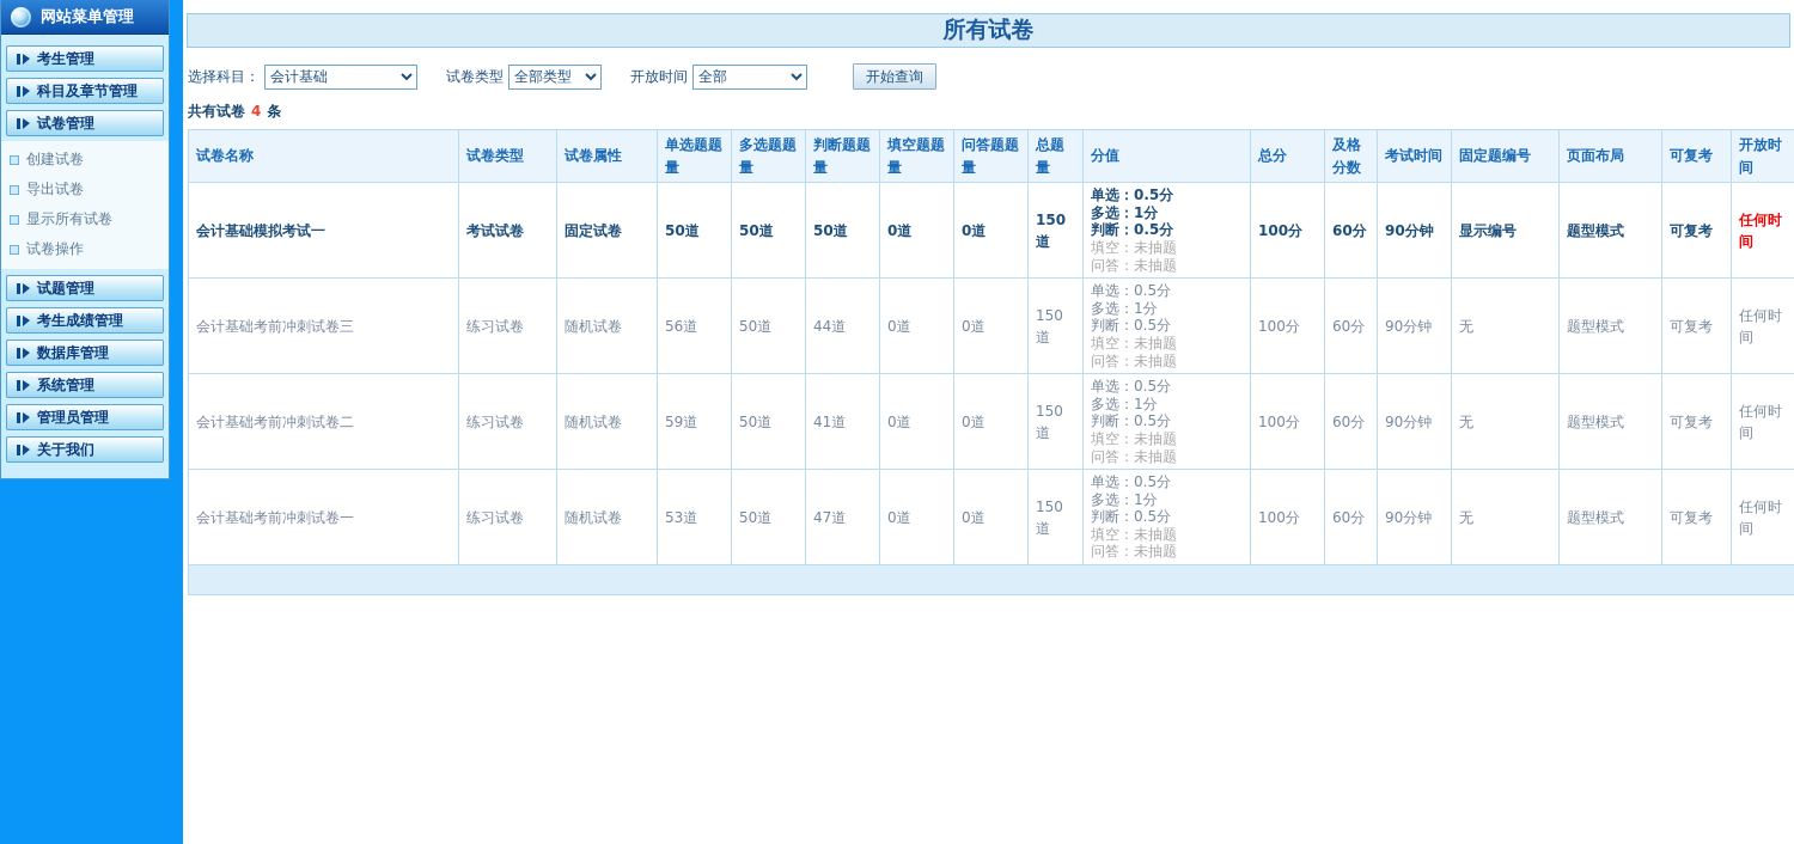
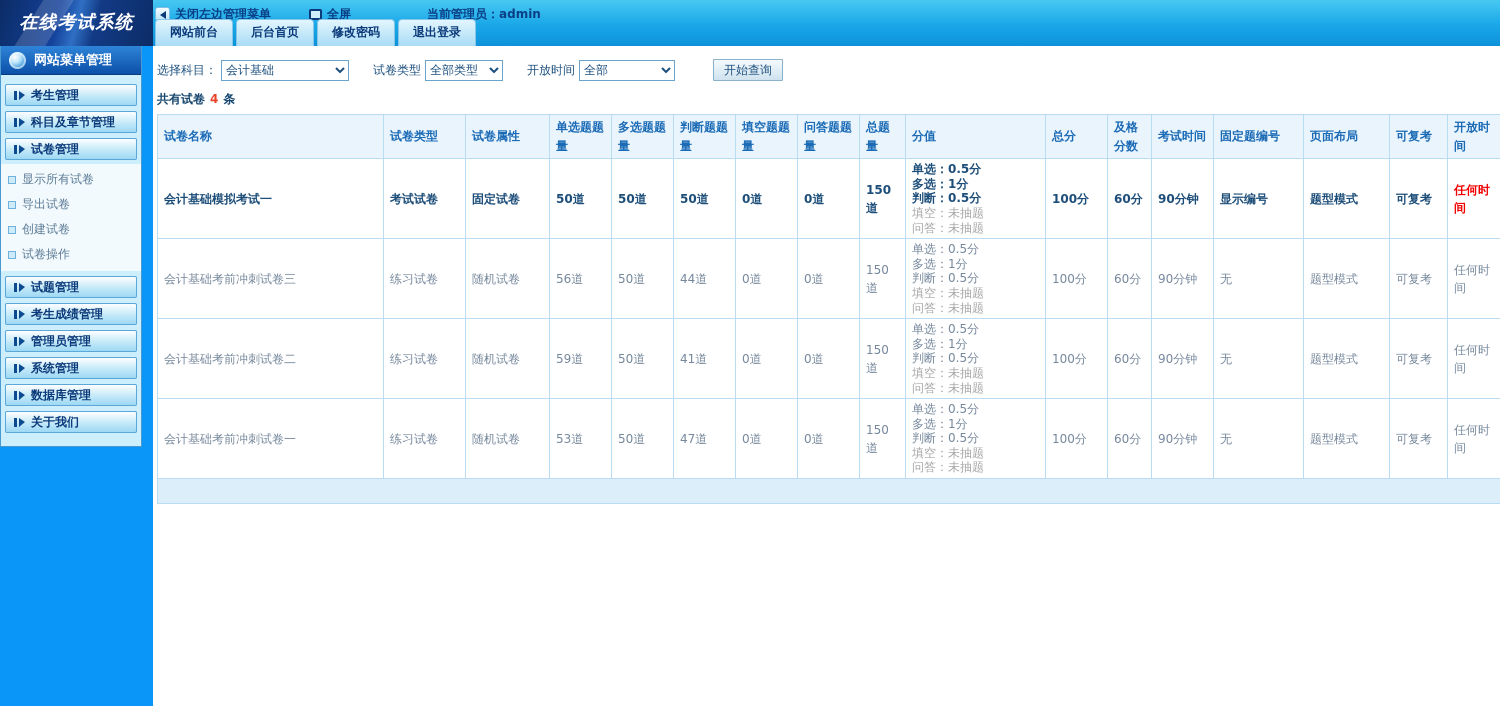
+ 在线考试系统
+ 关闭左边管理菜单
+ 全屏
+ 当前管理员：admin
+ 网站前台
+ 后台首页
+ 修改密码
+ 退出登录
  网站菜单管理
  考生管理
  科目及章节管理
  试卷管理
- 创建试卷
+ 显示所有试卷
  导出试卷
- 显示所有试卷
+ 创建试卷
  试卷操作
  试题管理
  考生成绩管理
- 数据库管理
+ 管理员管理
  系统管理
- 管理员管理
+ 数据库管理
  关于我们
- 所有试卷
  选择科目：
  会计基础
  试卷类型
  全部类型
  开放时间
  全部
  开始查询
  共有试卷 4 条
  试卷名称	试卷类型	试卷属性	单选题题量	多选题题量	判断题题量	填空题题量	问答题题量	总题量	分值	总分	及格分数	考试时间	固定题编号	页面布局	可复考	开放时间
  会计基础模拟考试一	考试试卷	固定试卷	50道	50道	50道	0道	0道	150道	单选：0.5分多选：1分判断：0.5分填空：未抽题问答：未抽题	100分	60分	90分钟	显示编号	题型模式	可复考	任何时间
  会计基础考前冲刺试卷三	练习试卷	随机试卷	56道	50道	44道	0道	0道	150道	单选：0.5分多选：1分判断：0.5分填空：未抽题问答：未抽题	100分	60分	90分钟	无	题型模式	可复考	任何时间
  会计基础考前冲刺试卷二	练习试卷	随机试卷	59道	50道	41道	0道	0道	150道	单选：0.5分多选：1分判断：0.5分填空：未抽题问答：未抽题	100分	60分	90分钟	无	题型模式	可复考	任何时间
  会计基础考前冲刺试卷一	练习试卷	随机试卷	53道	50道	47道	0道	0道	150道	单选：0.5分多选：1分判断：0.5分填空：未抽题问答：未抽题	100分	60分	90分钟	无	题型模式	可复考	任何时间
